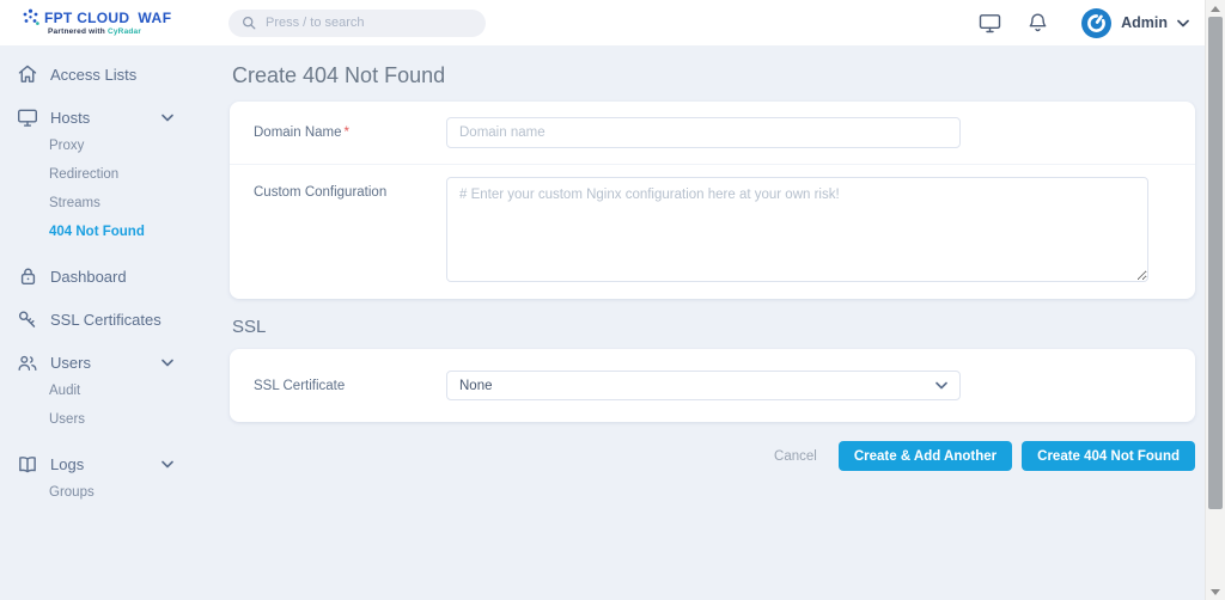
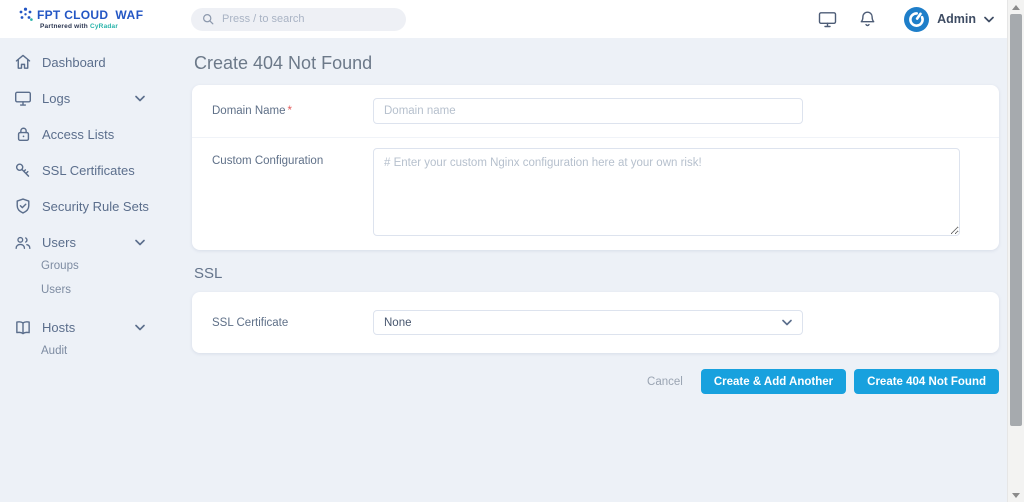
  FPT CLOUD
  WAF
  Press / to search
  Admin
- Access Lists
+ Dashboard
- Hosts
+ Logs
- Proxy
- Redirection
- Streams
- 404 Not Found
- Dashboard
+ Access Lists
  SSL Certificates
+ Security Rule Sets
  Users
- Audit
+ Groups
  Users
- Logs
+ Hosts
- Groups
+ Audit
  Create 404 Not Found
  Domain Name *
  Domain name
  Custom Configuration
  # Enter your custom Nginx configuration here at your own risk!
  SSL
  SSL Certificate
  None
  Cancel
  Create & Add Another
  Create 404 Not Found
